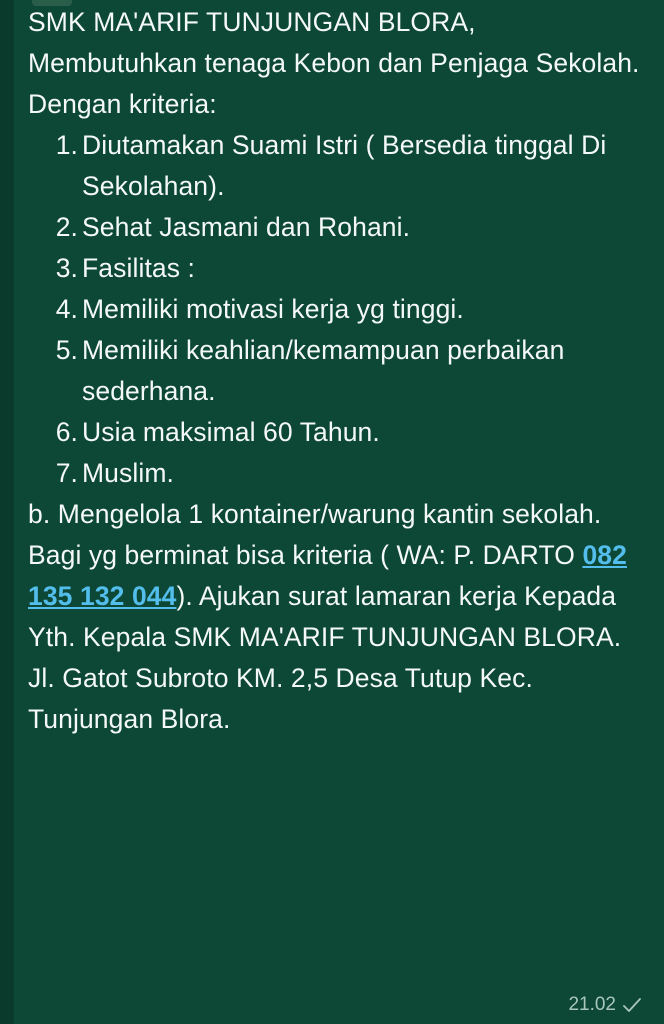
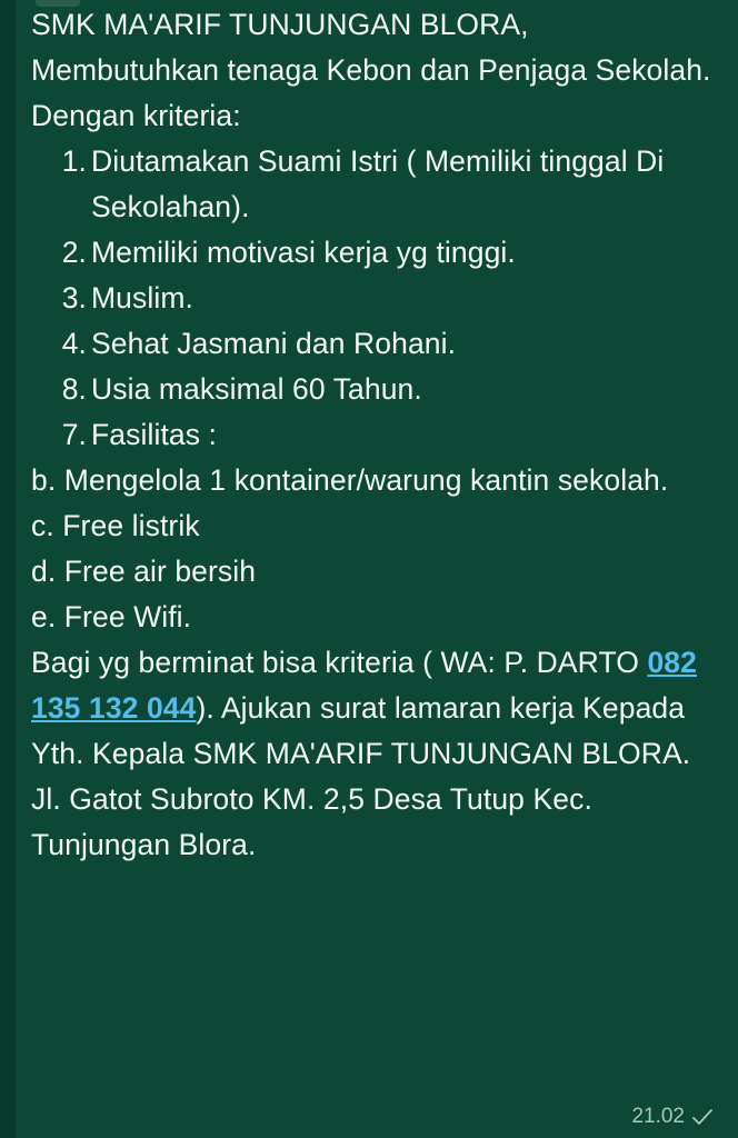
  SMK MA'ARIF TUNJUNGAN BLORA, Membutuhkan tenaga Kebon dan Penjaga Sekolah. Dengan kriteria:
  1.
- Diutamakan Suami Istri ( Bersedia tinggal Di Sekolahan).
+ Diutamakan Suami Istri ( Memiliki tinggal Di Sekolahan).
  2.
- Sehat Jasmani dan Rohani.
+ Memiliki motivasi kerja yg tinggi.
  3.
- Fasilitas :
+ Muslim.
  4.
- Memiliki motivasi kerja yg tinggi.
+ Sehat Jasmani dan Rohani.
- 5.
- Memiliki keahlian/kemampuan perbaikan sederhana.
- 6.
+ 8.
  Usia maksimal 60 Tahun.
  7.
- Muslim.
+ Fasilitas :
  b. Mengelola 1 kontainer/warung kantin sekolah.
+ c. Free listrik
+ d. Free air bersih
+ e. Free Wifi.
  Bagi yg berminat bisa kriteria ( WA: P. DARTO 082 135 132 044). Ajukan surat lamaran kerja Kepada Yth. Kepala SMK MA'ARIF TUNJUNGAN BLORA. Jl. Gatot Subroto KM. 2,5 Desa Tutup Kec. Tunjungan Blora.
  21.02
